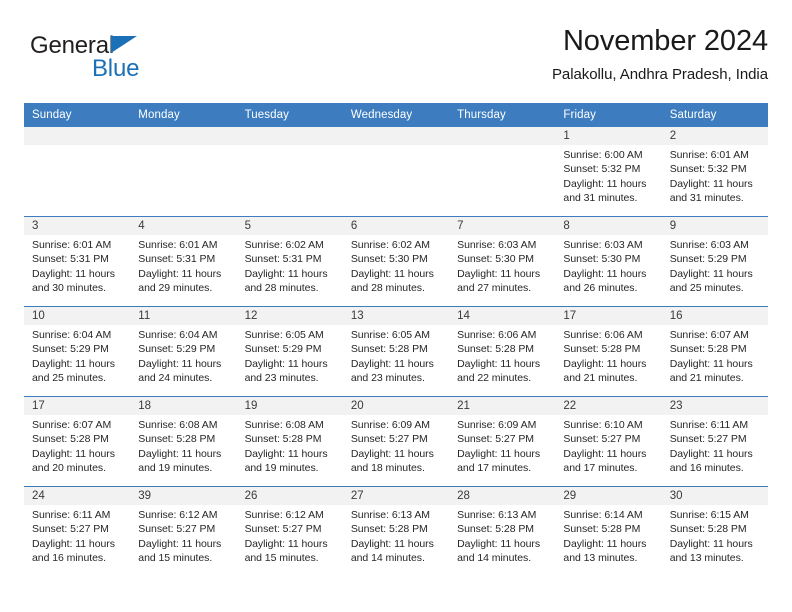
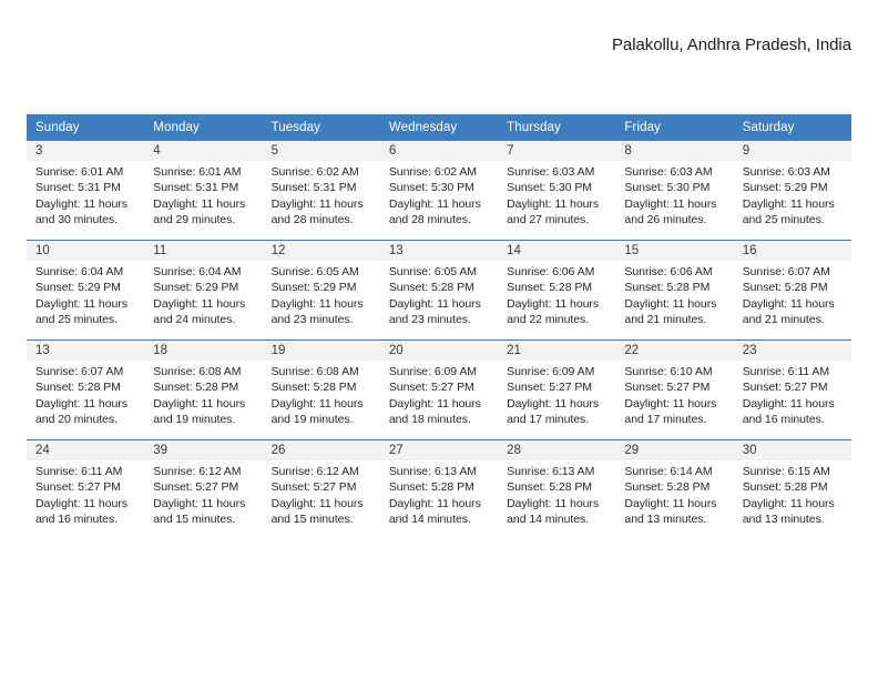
- General
- Blue
- November 2024
  Palakollu, Andhra Pradesh, India
  Sunday	Monday	Tuesday	Wednesday	Thursday	Friday	Saturday
- 					1Sunrise: 6:00 AMSunset: 5:32 PMDaylight: 11 hoursand 31 minutes.	2Sunrise: 6:01 AMSunset: 5:32 PMDaylight: 11 hoursand 31 minutes.
  3Sunrise: 6:01 AMSunset: 5:31 PMDaylight: 11 hoursand 30 minutes.	4Sunrise: 6:01 AMSunset: 5:31 PMDaylight: 11 hoursand 29 minutes.	5Sunrise: 6:02 AMSunset: 5:31 PMDaylight: 11 hoursand 28 minutes.	6Sunrise: 6:02 AMSunset: 5:30 PMDaylight: 11 hoursand 28 minutes.	7Sunrise: 6:03 AMSunset: 5:30 PMDaylight: 11 hoursand 27 minutes.	8Sunrise: 6:03 AMSunset: 5:30 PMDaylight: 11 hoursand 26 minutes.	9Sunrise: 6:03 AMSunset: 5:29 PMDaylight: 11 hoursand 25 minutes.
- 10Sunrise: 6:04 AMSunset: 5:29 PMDaylight: 11 hoursand 25 minutes.	11Sunrise: 6:04 AMSunset: 5:29 PMDaylight: 11 hoursand 24 minutes.	12Sunrise: 6:05 AMSunset: 5:29 PMDaylight: 11 hoursand 23 minutes.	13Sunrise: 6:05 AMSunset: 5:28 PMDaylight: 11 hoursand 23 minutes.	14Sunrise: 6:06 AMSunset: 5:28 PMDaylight: 11 hoursand 22 minutes.	17Sunrise: 6:06 AMSunset: 5:28 PMDaylight: 11 hoursand 21 minutes.	16Sunrise: 6:07 AMSunset: 5:28 PMDaylight: 11 hoursand 21 minutes.
+ 10Sunrise: 6:04 AMSunset: 5:29 PMDaylight: 11 hoursand 25 minutes.	11Sunrise: 6:04 AMSunset: 5:29 PMDaylight: 11 hoursand 24 minutes.	12Sunrise: 6:05 AMSunset: 5:29 PMDaylight: 11 hoursand 23 minutes.	13Sunrise: 6:05 AMSunset: 5:28 PMDaylight: 11 hoursand 23 minutes.	14Sunrise: 6:06 AMSunset: 5:28 PMDaylight: 11 hoursand 22 minutes.	15Sunrise: 6:06 AMSunset: 5:28 PMDaylight: 11 hoursand 21 minutes.	16Sunrise: 6:07 AMSunset: 5:28 PMDaylight: 11 hoursand 21 minutes.
- 17Sunrise: 6:07 AMSunset: 5:28 PMDaylight: 11 hoursand 20 minutes.	18Sunrise: 6:08 AMSunset: 5:28 PMDaylight: 11 hoursand 19 minutes.	19Sunrise: 6:08 AMSunset: 5:28 PMDaylight: 11 hoursand 19 minutes.	20Sunrise: 6:09 AMSunset: 5:27 PMDaylight: 11 hoursand 18 minutes.	21Sunrise: 6:09 AMSunset: 5:27 PMDaylight: 11 hoursand 17 minutes.	22Sunrise: 6:10 AMSunset: 5:27 PMDaylight: 11 hoursand 17 minutes.	23Sunrise: 6:11 AMSunset: 5:27 PMDaylight: 11 hoursand 16 minutes.
+ 13Sunrise: 6:07 AMSunset: 5:28 PMDaylight: 11 hoursand 20 minutes.	18Sunrise: 6:08 AMSunset: 5:28 PMDaylight: 11 hoursand 19 minutes.	19Sunrise: 6:08 AMSunset: 5:28 PMDaylight: 11 hoursand 19 minutes.	20Sunrise: 6:09 AMSunset: 5:27 PMDaylight: 11 hoursand 18 minutes.	21Sunrise: 6:09 AMSunset: 5:27 PMDaylight: 11 hoursand 17 minutes.	22Sunrise: 6:10 AMSunset: 5:27 PMDaylight: 11 hoursand 17 minutes.	23Sunrise: 6:11 AMSunset: 5:27 PMDaylight: 11 hoursand 16 minutes.
  24Sunrise: 6:11 AMSunset: 5:27 PMDaylight: 11 hoursand 16 minutes.	39Sunrise: 6:12 AMSunset: 5:27 PMDaylight: 11 hoursand 15 minutes.	26Sunrise: 6:12 AMSunset: 5:27 PMDaylight: 11 hoursand 15 minutes.	27Sunrise: 6:13 AMSunset: 5:28 PMDaylight: 11 hoursand 14 minutes.	28Sunrise: 6:13 AMSunset: 5:28 PMDaylight: 11 hoursand 14 minutes.	29Sunrise: 6:14 AMSunset: 5:28 PMDaylight: 11 hoursand 13 minutes.	30Sunrise: 6:15 AMSunset: 5:28 PMDaylight: 11 hoursand 13 minutes.
